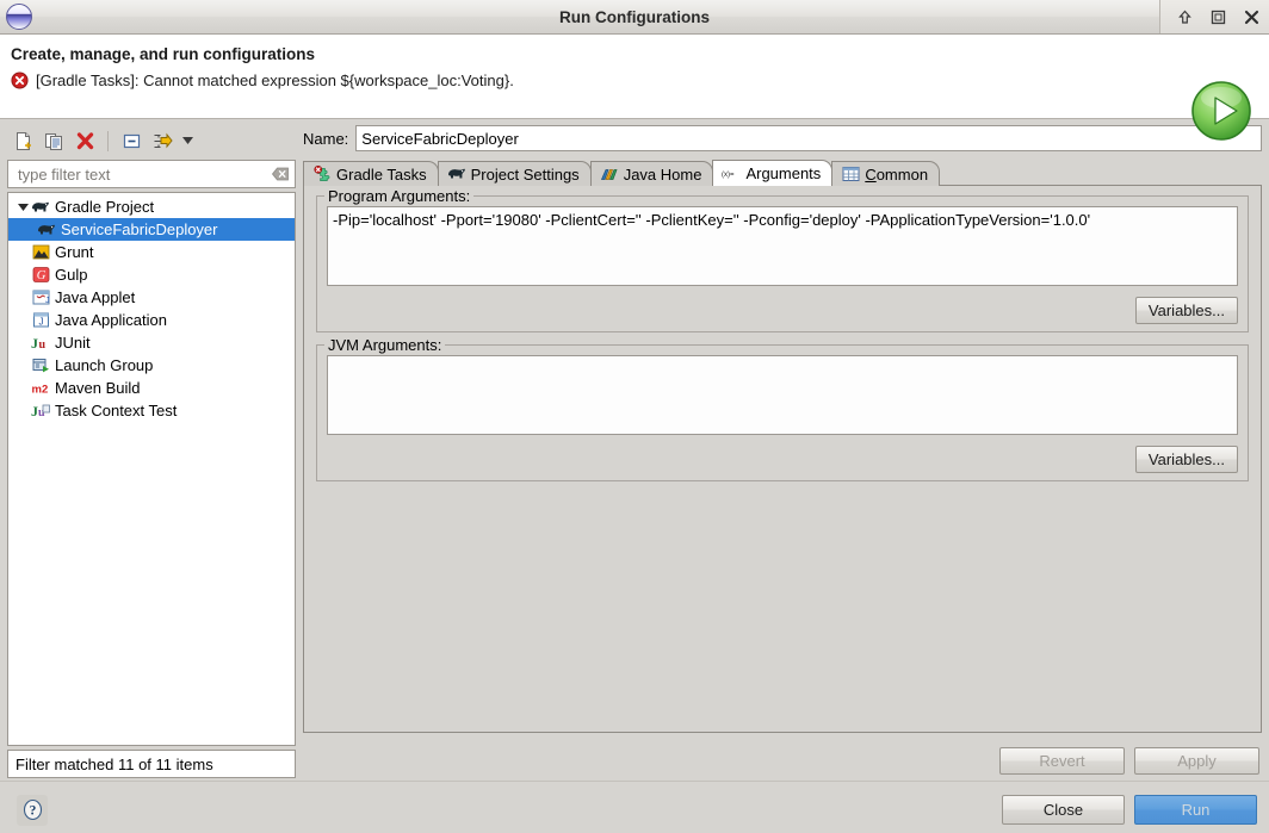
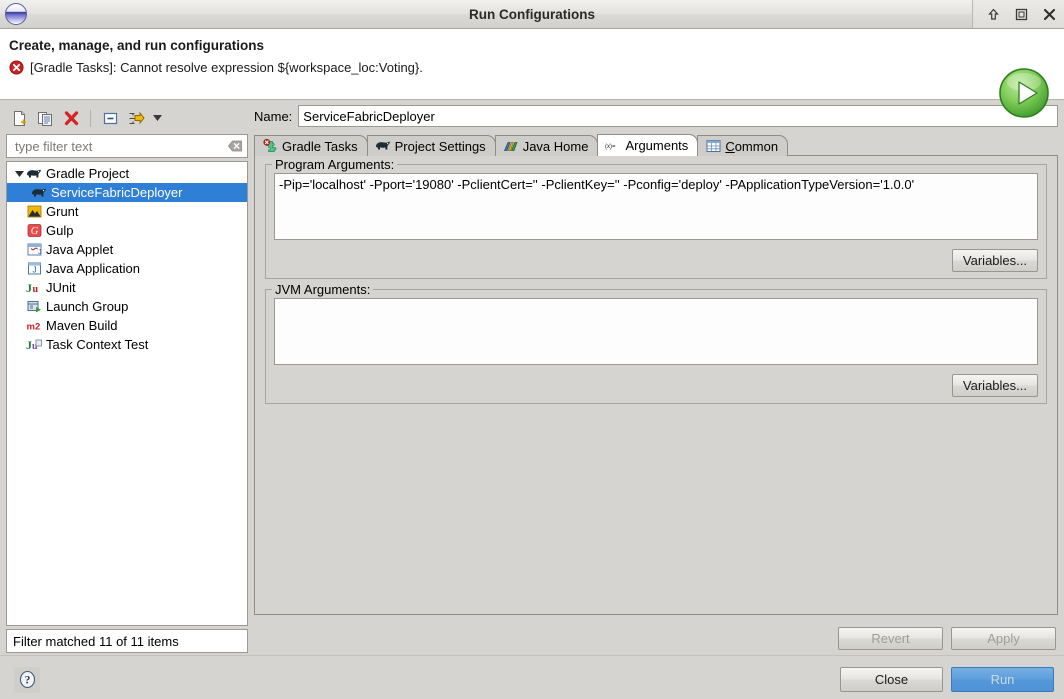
  Run Configurations
  Create, manage, and run configurations
- [Gradle Tasks]: Cannot matched expression ${workspace_loc:Voting}.
+ [Gradle Tasks]: Cannot resolve expression ${workspace_loc:Voting}.
  type filter text
  Gradle Project
  ServiceFabricDeployer
  Grunt
  G
  Gulp
  Java Applet
  J
  Java Application
  J
  u
  JUnit
  Launch Group
  m2
  Maven Build
  J
  u
  Task Context Test
  Filter matched 11 of 11 items
  Name:
  ServiceFabricDeployer
  Gradle Tasks
  Project Settings
  Java Home
  Arguments
  Common
  Program Arguments:
  -Pip='localhost' -Pport='19080' -PclientCert='' -PclientKey='' -Pconfig='deploy' -PApplicationTypeVersion='1.0.0'
  Variables...
  JVM Arguments:
  Variables...
  Revert
  Apply
  ?
  Close
  Run
